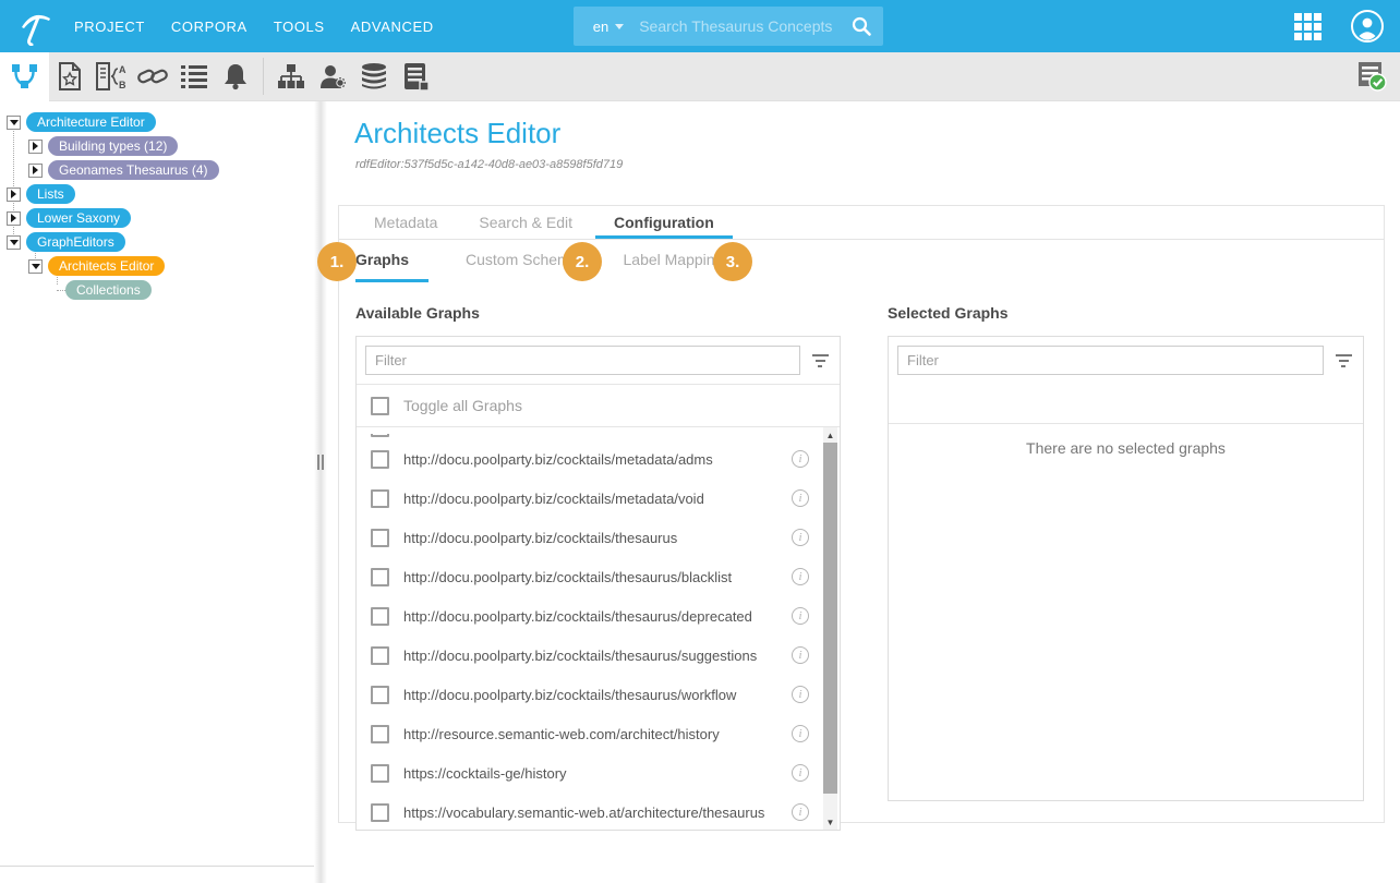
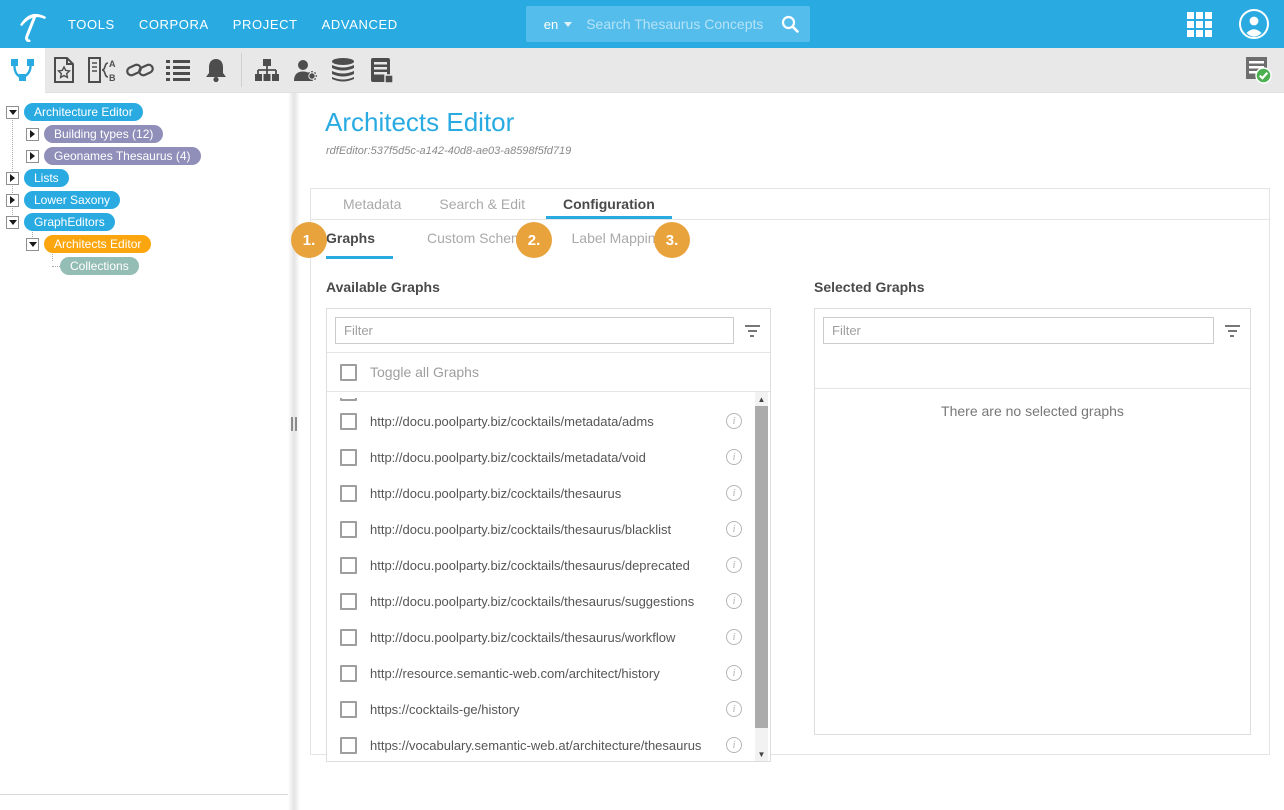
- PROJECT
+ TOOLS
  CORPORA
- TOOLS
+ PROJECT
  ADVANCED
  en
  Search Thesaurus Concepts
  A
  B
  Architecture Editor
  Building types (12)
  Geonames Thesaurus (4)
  Lists
  Lower Saxony
  GraphEditors
  Architects Editor
  Collections
  Architects Editor
  rdfEditor:537f5d5c-a142-40d8-ae03-a8598f5fd719
  Metadata
  Search & Edit
  Configuration
  Graphs
  Custom Sche
  Label Mappin
  1.
  2.
  3.
  Available Graphs
  Filter
  Toggle all Graphs
  http://docu.poolparty.biz/cocktails/metadata/adms
  i
  http://docu.poolparty.biz/cocktails/metadata/void
  i
  http://docu.poolparty.biz/cocktails/thesaurus
  i
  http://docu.poolparty.biz/cocktails/thesaurus/blacklist
  i
  http://docu.poolparty.biz/cocktails/thesaurus/deprecated
  i
  http://docu.poolparty.biz/cocktails/thesaurus/suggestions
  i
  http://docu.poolparty.biz/cocktails/thesaurus/workflow
  i
  http://resource.semantic-web.com/architect/history
  i
  https://cocktails-ge/history
  i
  https://vocabulary.semantic-web.at/architecture/thesaurus
  i
  ▲
  ▼
  Selected Graphs
  Filter
  There are no selected graphs
